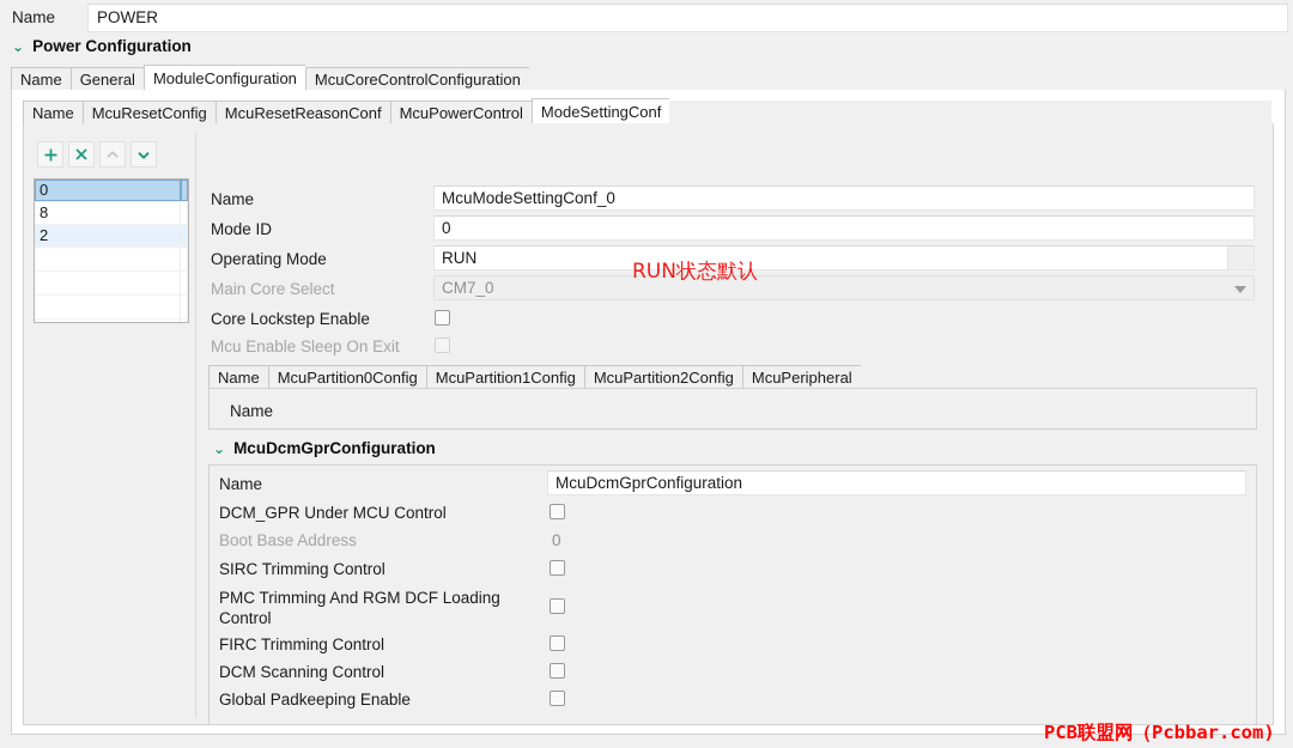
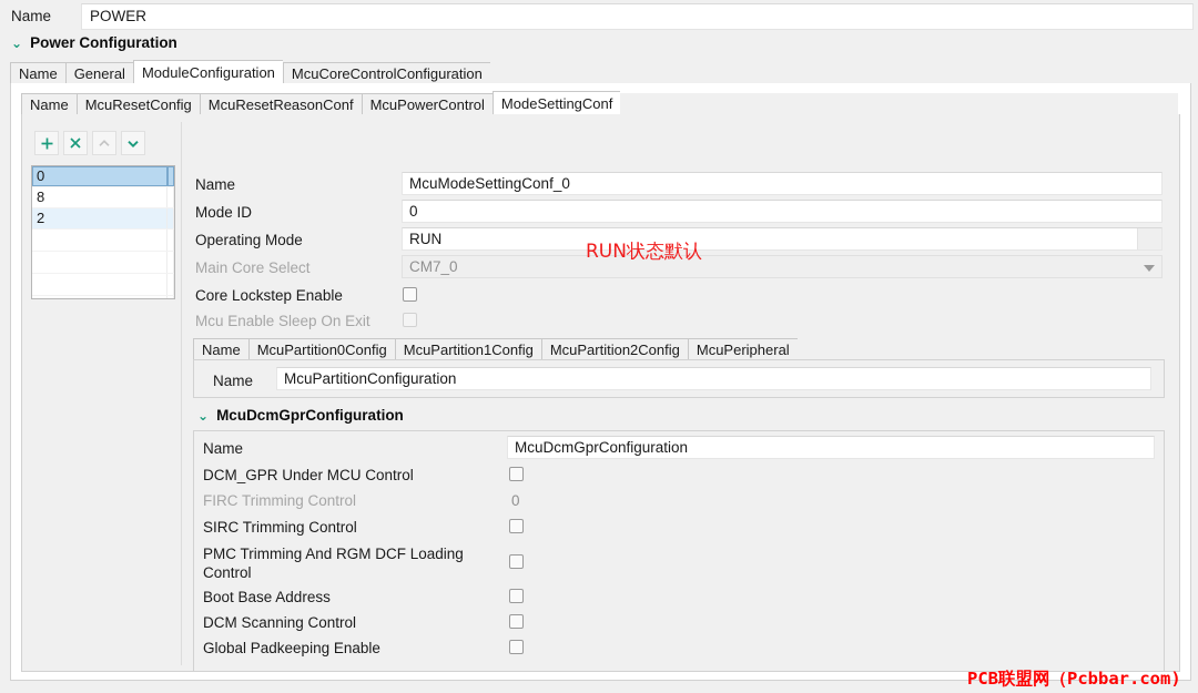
  Name
  POWER
  ⌄
  Power Configuration
  Name
  General
  ModuleConfiguration
  McuCoreControlConfiguration
  Name
  McuResetConfig
  McuResetReasonConf
  McuPowerControl
  ModeSettingConf
  0
  8
  2
  Name
  McuModeSettingConf_0
  Mode ID
  0
  Operating Mode
  RUN
  Main Core Select
  CM7_0
  Core Lockstep Enable
  Mcu Enable Sleep On Exit
  RUN状态默认
  Name
  McuPartition0Config
  McuPartition1Config
  McuPartition2Config
  McuPeripheral
  Name
+ McuPartitionConfiguration
  ⌄
  McuDcmGprConfiguration
  Name
  McuDcmGprConfiguration
  DCM_GPR Under MCU Control
- Boot Base Address
+ FIRC Trimming Control
  0
  SIRC Trimming Control
  PMC Trimming And RGM DCF Loading Control
- FIRC Trimming Control
+ Boot Base Address
  DCM Scanning Control
  Global Padkeeping Enable
  PCB联盟网（Pcbbar.com)
